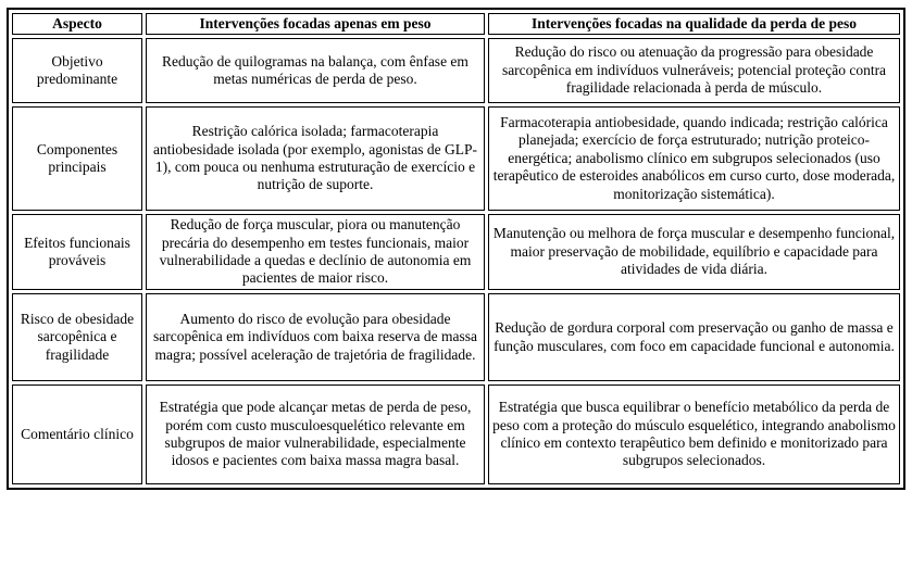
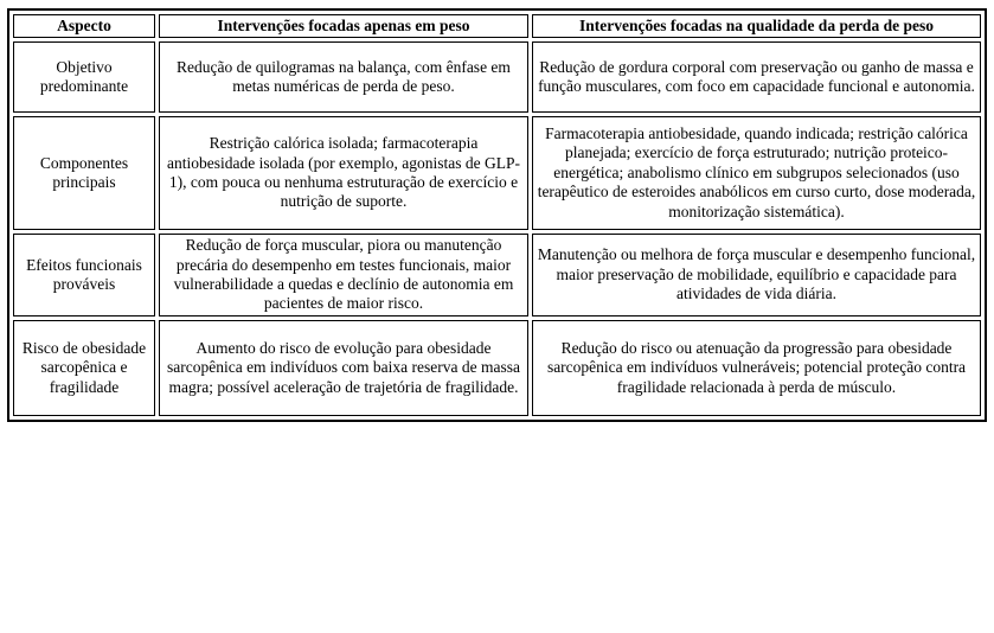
  Aspecto	Intervenções focadas apenas em peso	Intervenções focadas na qualidade da perda de peso
- Objetivo predominante	Redução de quilogramas na balança, com ênfase em metas numéricas de perda de peso.	Redução do risco ou atenuação da progressão para obesidade sarcopênica em indivíduos vulneráveis; potencial proteção contra fragilidade relacionada à perda de músculo.
+ Objetivo predominante	Redução de quilogramas na balança, com ênfase em metas numéricas de perda de peso.	Redução de gordura corporal com preservação ou ganho de massa e função musculares, com foco em capacidade funcional e autonomia.
  Componentes principais	Restrição calórica isolada; farmacoterapia antiobesidade isolada (por exemplo, agonistas de GLP-1), com pouca ou nenhuma estruturação de exercício e nutrição de suporte.	Farmacoterapia antiobesidade, quando indicada; restrição calórica planejada; exercício de força estruturado; nutrição proteico-energética; anabolismo clínico em subgrupos selecionados (uso terapêutico de esteroides anabólicos em curso curto, dose moderada, monitorização sistemática).
  Efeitos funcionais prováveis	Redução de força muscular, piora ou manutenção precária do desempenho em testes funcionais, maior vulnerabilidade a quedas e declínio de autonomia em pacientes de maior risco.	Manutenção ou melhora de força muscular e desempenho funcional, maior preservação de mobilidade, equilíbrio e capacidade para atividades de vida diária.
- Risco de obesidade sarcopênica e fragilidade	Aumento do risco de evolução para obesidade sarcopênica em indivíduos com baixa reserva de massa magra; possível aceleração de trajetória de fragilidade.	Redução de gordura corporal com preservação ou ganho de massa e função musculares, com foco em capacidade funcional e autonomia.
+ Risco de obesidade sarcopênica e fragilidade	Aumento do risco de evolução para obesidade sarcopênica em indivíduos com baixa reserva de massa magra; possível aceleração de trajetória de fragilidade.	Redução do risco ou atenuação da progressão para obesidade sarcopênica em indivíduos vulneráveis; potencial proteção contra fragilidade relacionada à perda de músculo.
- Comentário clínico	Estratégia que pode alcançar metas de perda de peso, porém com custo musculoesquelético relevante em subgrupos de maior vulnerabilidade, especialmente idosos e pacientes com baixa massa magra basal.	Estratégia que busca equilibrar o benefício metabólico da perda de peso com a proteção do músculo esquelético, integrando anabolismo clínico em contexto terapêutico bem definido e monitorizado para subgrupos selecionados.
